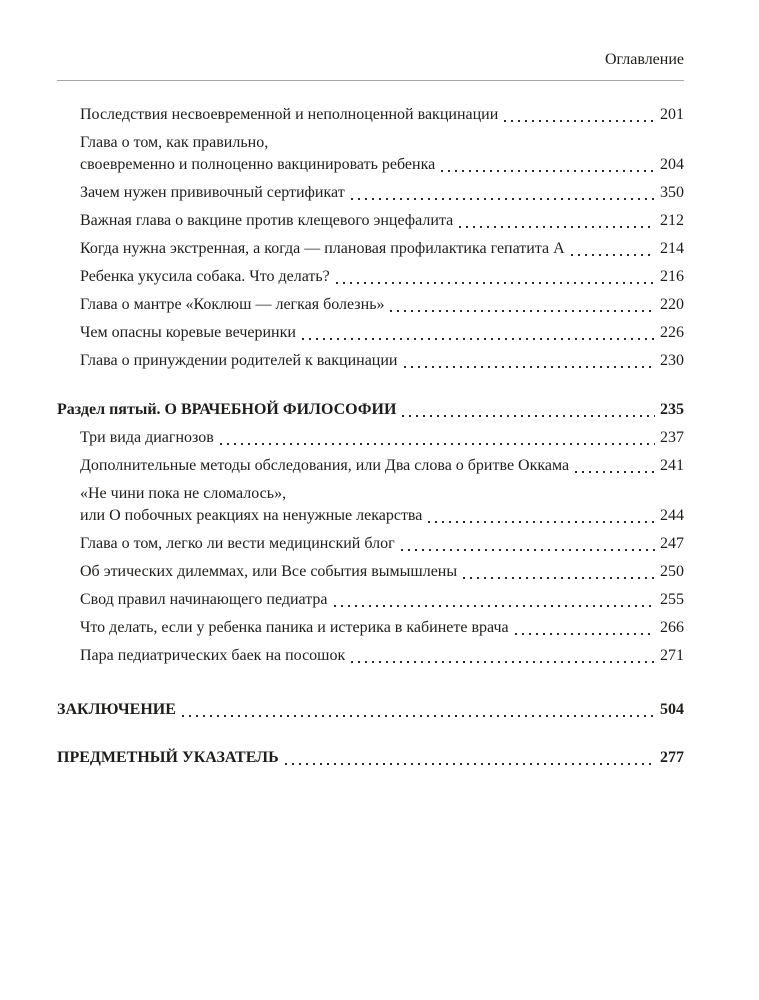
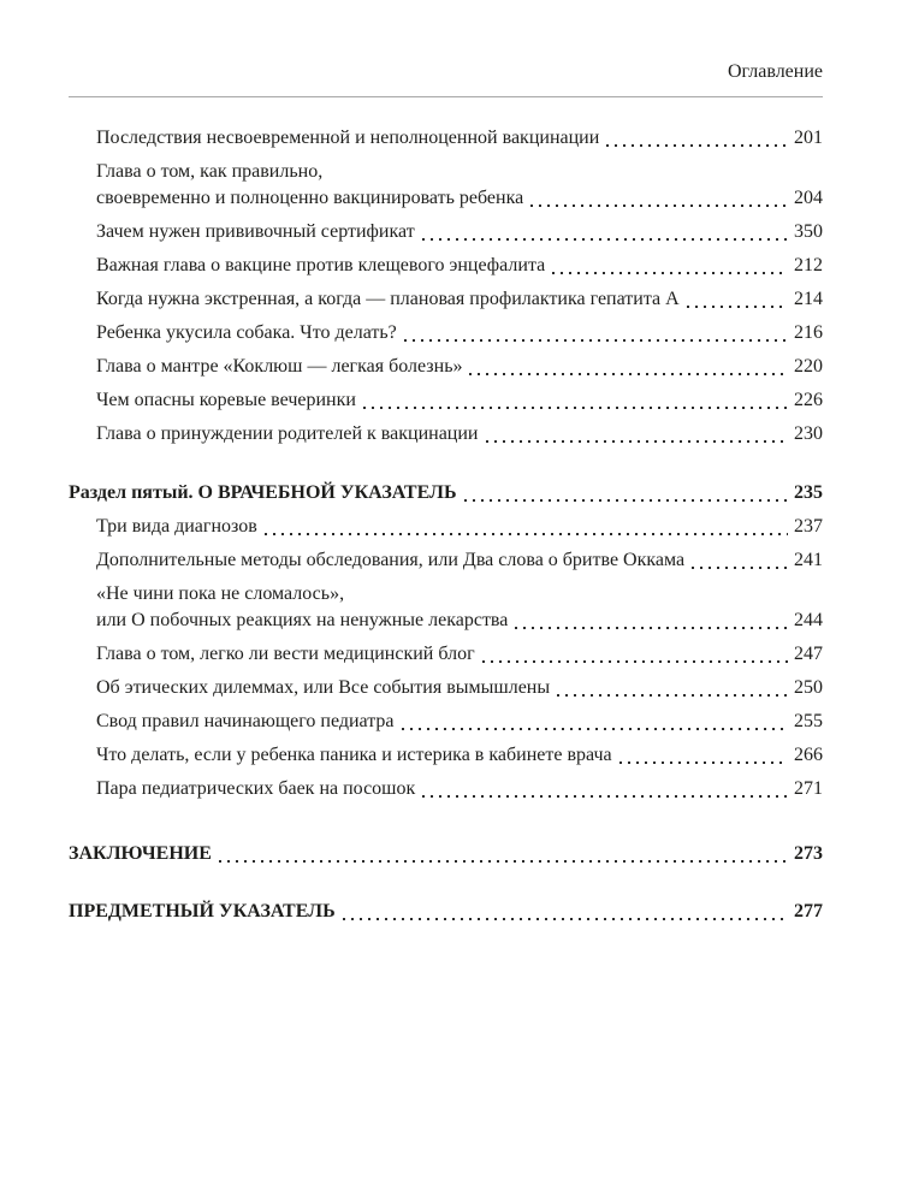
  Оглавление
  Последствия несвоевременной и неполноценной вакцинации
  201
  Глава о том, как правильно,
  своевременно и полноценно вакцинировать ребенка
  204
  Зачем нужен прививочный сертификат
  350
  Важная глава о вакцине против клещевого энцефалита
  212
  Когда нужна экстренная, а когда — плановая профилактика гепатита А
  214
  Ребенка укусила собака. Что делать?
  216
  Глава о мантре «Коклюш — легкая болезнь»
  220
  Чем опасны коревые вечеринки
  226
  Глава о принуждении родителей к вакцинации
  230
- Раздел пятый. О ВРАЧЕБНОЙ ФИЛОСОФИИ
+ Раздел пятый. О ВРАЧЕБНОЙ УКАЗАТЕЛЬ
  235
  Три вида диагнозов
  237
  Дополнительные методы обследования, или Два слова о бритве Оккама
  241
  «Не чини пока не сломалось»,
  или О побочных реакциях на ненужные лекарства
  244
  Глава о том, легко ли вести медицинский блог
  247
  Об этических дилеммах, или Все события вымышлены
  250
  Свод правил начинающего педиатра
  255
  Что делать, если у ребенка паника и истерика в кабинете врача
  266
  Пара педиатрических баек на посошок
  271
  ЗАКЛЮЧЕНИЕ
- 504
+ 273
  ПРЕДМЕТНЫЙ УКАЗАТЕЛЬ
  277
